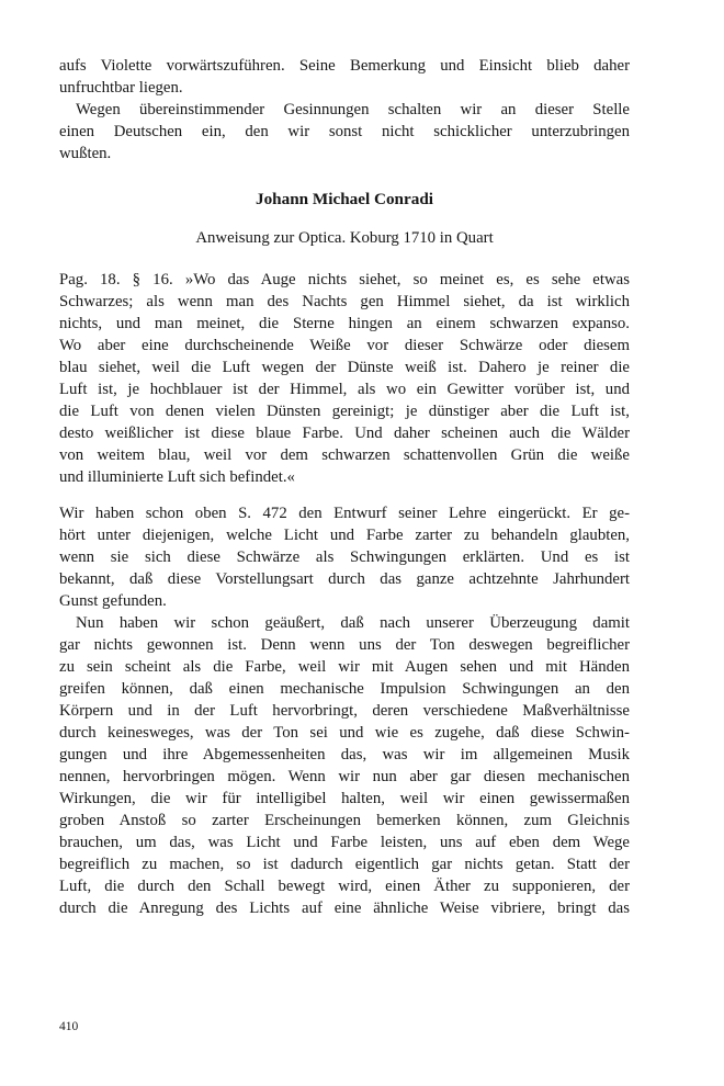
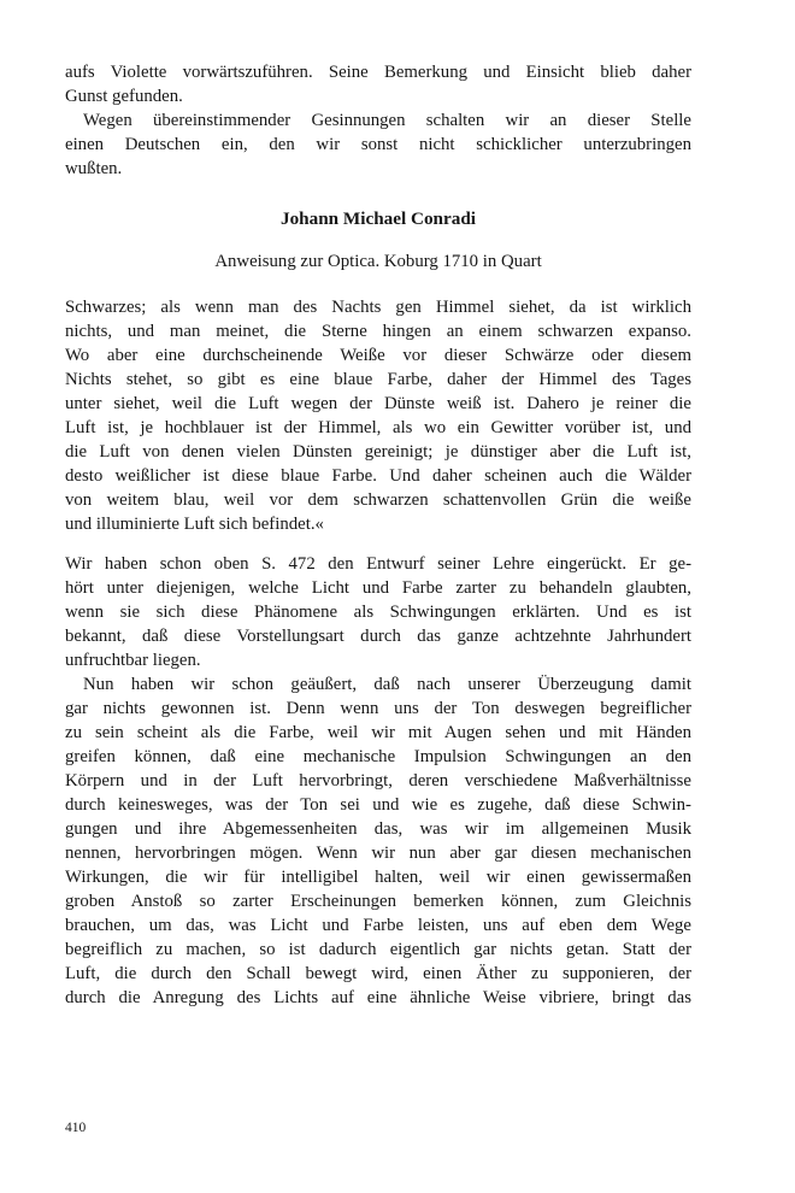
  aufs Violette vorwärtszuführen. Seine Bemerkung und Einsicht blieb daher
- unfruchtbar liegen.
+ Gunst gefunden.
  Wegen übereinstimmender Gesinnungen schalten wir an dieser Stelle
  einen Deutschen ein, den wir sonst nicht schicklicher unterzubringen
  wußten.
  Johann Michael Conradi
  Anweisung zur Optica. Koburg 1710 in Quart
- Pag. 18. § 16. »Wo das Auge nichts siehet, so meinet es, es sehe etwas
  Schwarzes; als wenn man des Nachts gen Himmel siehet, da ist wirklich
  nichts, und man meinet, die Sterne hingen an einem schwarzen expanso.
  Wo aber eine durchscheinende Weiße vor dieser Schwärze oder diesem
+ Nichts stehet, so gibt es eine blaue Farbe, daher der Himmel des Tages
- blau siehet, weil die Luft wegen der Dünste weiß ist. Dahero je reiner die
+ unter siehet, weil die Luft wegen der Dünste weiß ist. Dahero je reiner die
  Luft ist, je hochblauer ist der Himmel, als wo ein Gewitter vorüber ist, und
  die Luft von denen vielen Dünsten gereinigt; je dünstiger aber die Luft ist,
  desto weißlicher ist diese blaue Farbe. Und daher scheinen auch die Wälder
  von weitem blau, weil vor dem schwarzen schattenvollen Grün die weiße
  und illuminierte Luft sich befindet.«
  Wir haben schon oben S. 472 den Entwurf seiner Lehre eingerückt. Er ge-
  hört unter diejenigen, welche Licht und Farbe zarter zu behandeln glaubten,
- wenn sie sich diese Schwärze als Schwingungen erklärten. Und es ist
+ wenn sie sich diese Phänomene als Schwingungen erklärten. Und es ist
  bekannt, daß diese Vorstellungsart durch das ganze achtzehnte Jahrhundert
- Gunst gefunden.
+ unfruchtbar liegen.
  Nun haben wir schon geäußert, daß nach unserer Überzeugung damit
  gar nichts gewonnen ist. Denn wenn uns der Ton deswegen begreiflicher
  zu sein scheint als die Farbe, weil wir mit Augen sehen und mit Händen
- greifen können, daß einen mechanische Impulsion Schwingungen an den
+ greifen können, daß eine mechanische Impulsion Schwingungen an den
  Körpern und in der Luft hervorbringt, deren verschiedene Maßverhältnisse
  durch keinesweges, was der Ton sei und wie es zugehe, daß diese Schwin-
  gungen und ihre Abgemessenheiten das, was wir im allgemeinen Musik
  nennen, hervorbringen mögen. Wenn wir nun aber gar diesen mechanischen
  Wirkungen, die wir für intelligibel halten, weil wir einen gewissermaßen
  groben Anstoß so zarter Erscheinungen bemerken können, zum Gleichnis
  brauchen, um das, was Licht und Farbe leisten, uns auf eben dem Wege
  begreiflich zu machen, so ist dadurch eigentlich gar nichts getan. Statt der
  Luft, die durch den Schall bewegt wird, einen Äther zu supponieren, der
  durch die Anregung des Lichts auf eine ähnliche Weise vibriere, bringt das
  410
